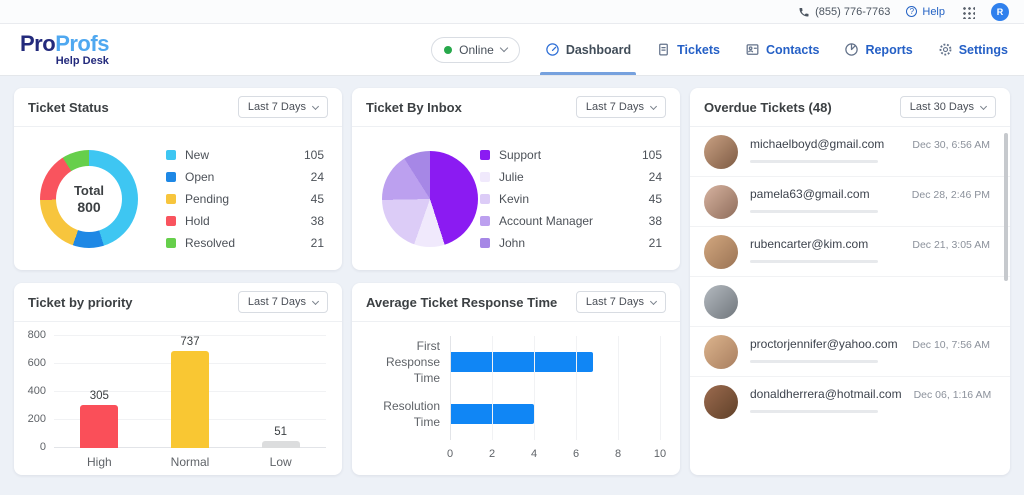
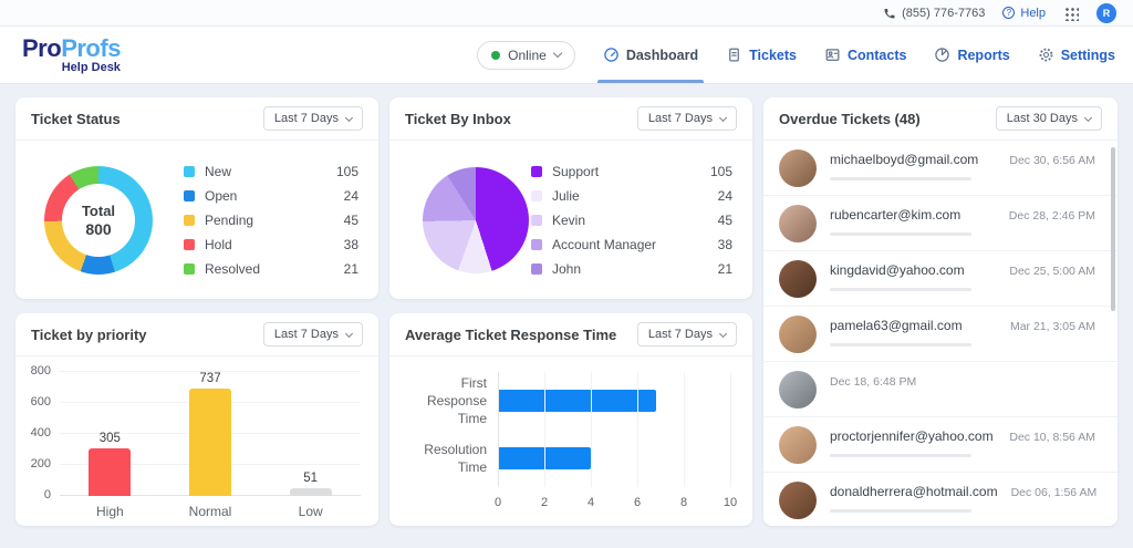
  (855) 776-7763
  ?
  Help
  R
  ProProfs
  Help Desk
  Online
  Dashboard
  Tickets
  Contacts
  Reports
  Settings
  Ticket Status
  Last 7 Days
  Total
  800
  New
  105
  Open
  24
  Pending
  45
  Hold
  38
  Resolved
  21
  Ticket By Inbox
  Last 7 Days
  Support
  105
  Julie
  24
  Kevin
  45
  Account Manager
  38
  John
  21
  Overdue Tickets (48)
  Last 30 Days
  michaelboyd@gmail.com
  Dec 30, 6:56 AM
- pamela63@gmail.com
+ rubencarter@kim.com
  Dec 28, 2:46 PM
+ kingdavid@yahoo.com
+ Dec 25, 5:00 AM
- rubencarter@kim.com
+ pamela63@gmail.com
- Dec 21, 3:05 AM
+ Mar 21, 3:05 AM
+ Dec 18, 6:48 PM
  proctorjennifer@yahoo.com
- Dec 10, 7:56 AM
+ Dec 10, 8:56 AM
  donaldherrera@hotmail.com
- Dec 06, 1:16 AM
+ Dec 06, 1:56 AM
  Ticket by priority
  Last 7 Days
  0
  200
  400
  600
  800
  305
  737
  51
  High
  Normal
  Low
  Average Ticket Response Time
  Last 7 Days
  First Response Time
  Resolution Time
  0
  2
  4
  6
  8
  10
